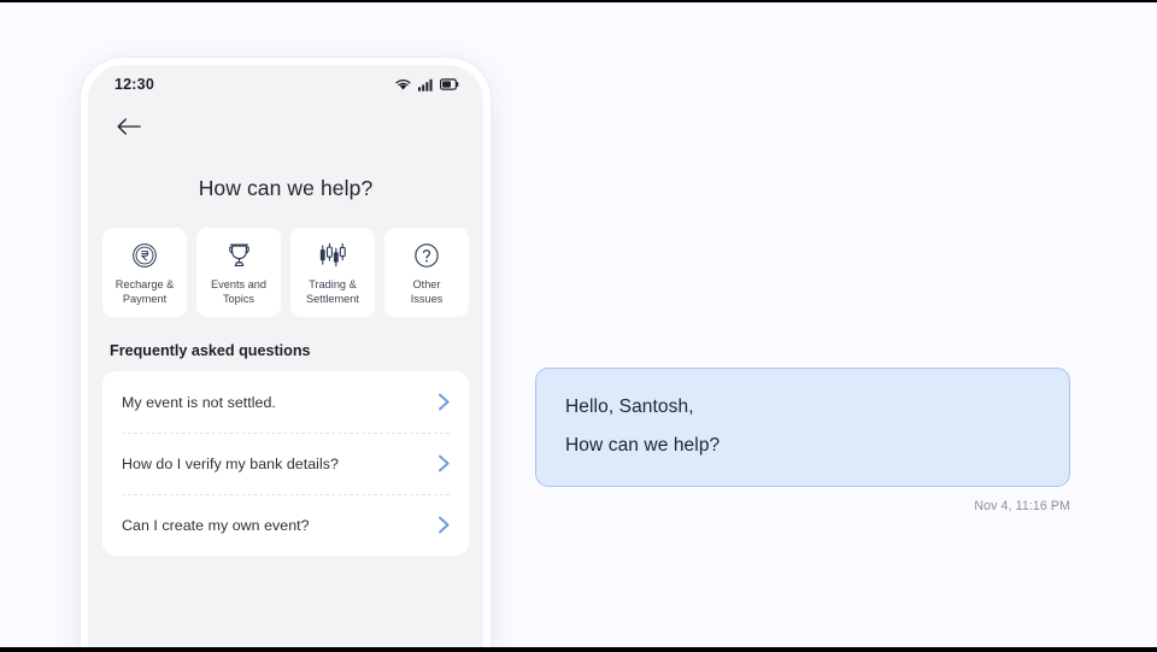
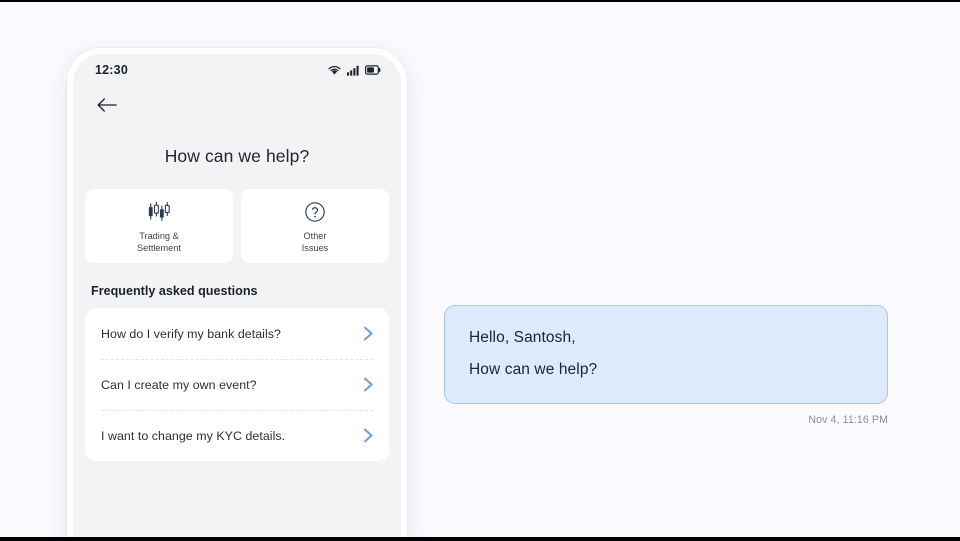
  12:30
  How can we help?
- Recharge &
- Payment
- Events and
- Topics
  Trading &
  Settlement
  Other
  Issues
  Frequently asked questions
- My event is not settled.
  How do I verify my bank details?
  Can I create my own event?
+ I want to change my KYC details.
  Hello, Santosh,
  How can we help?
  Nov 4, 11:16 PM
